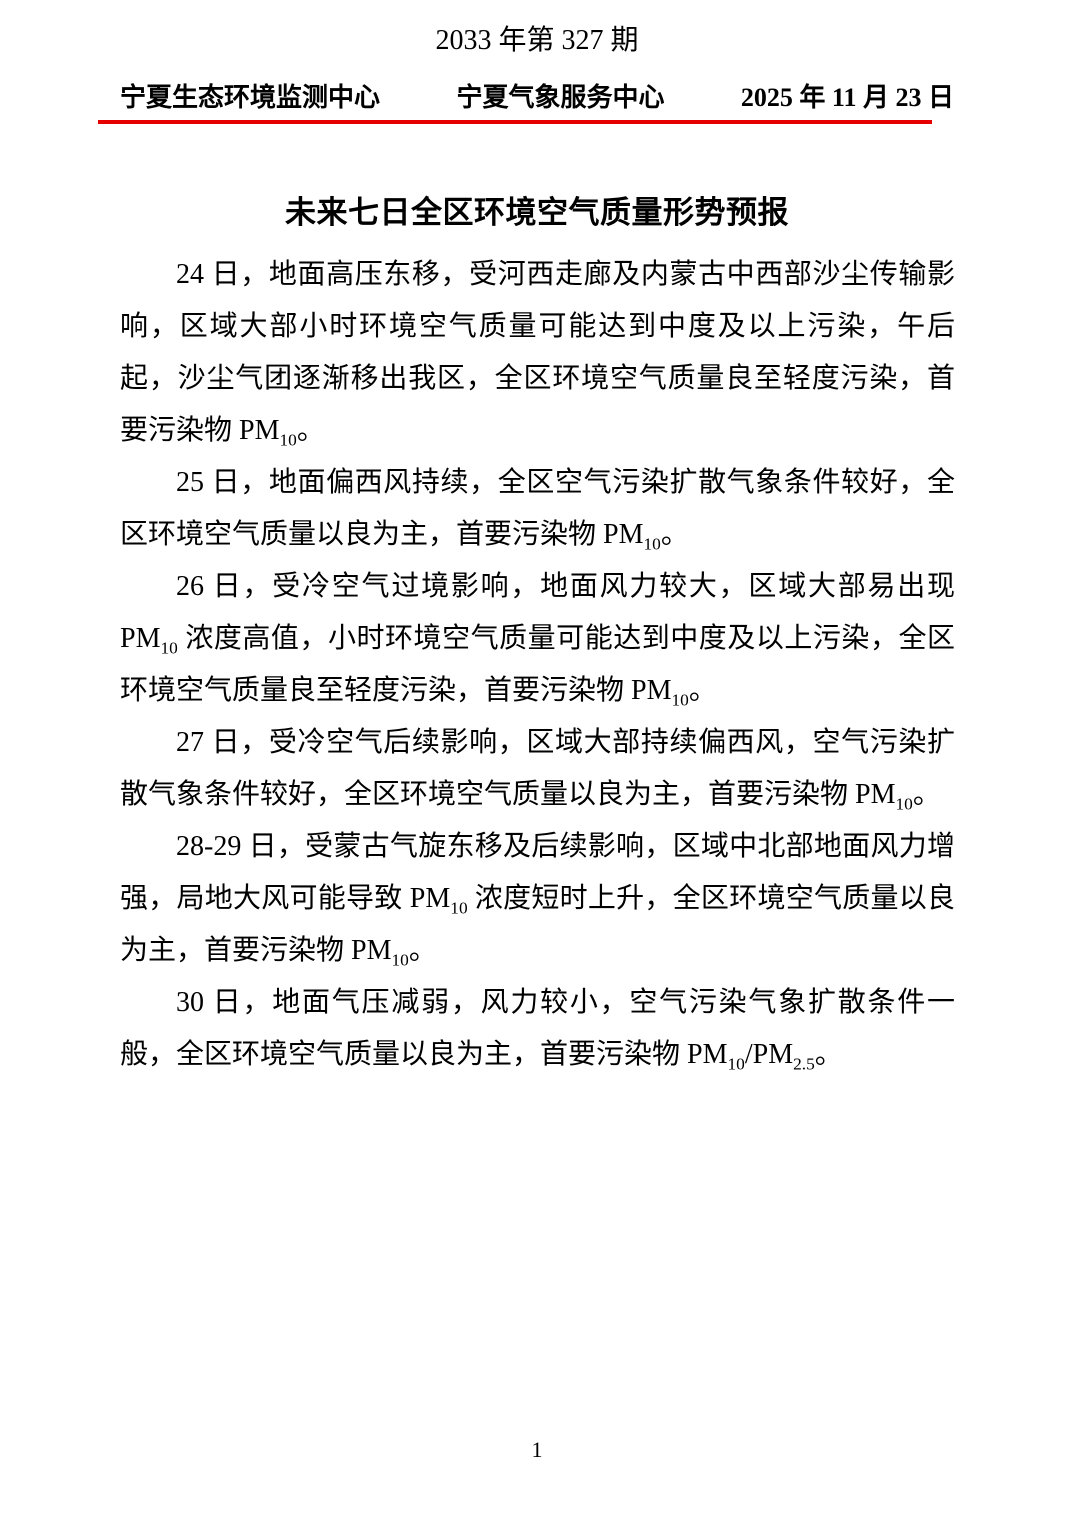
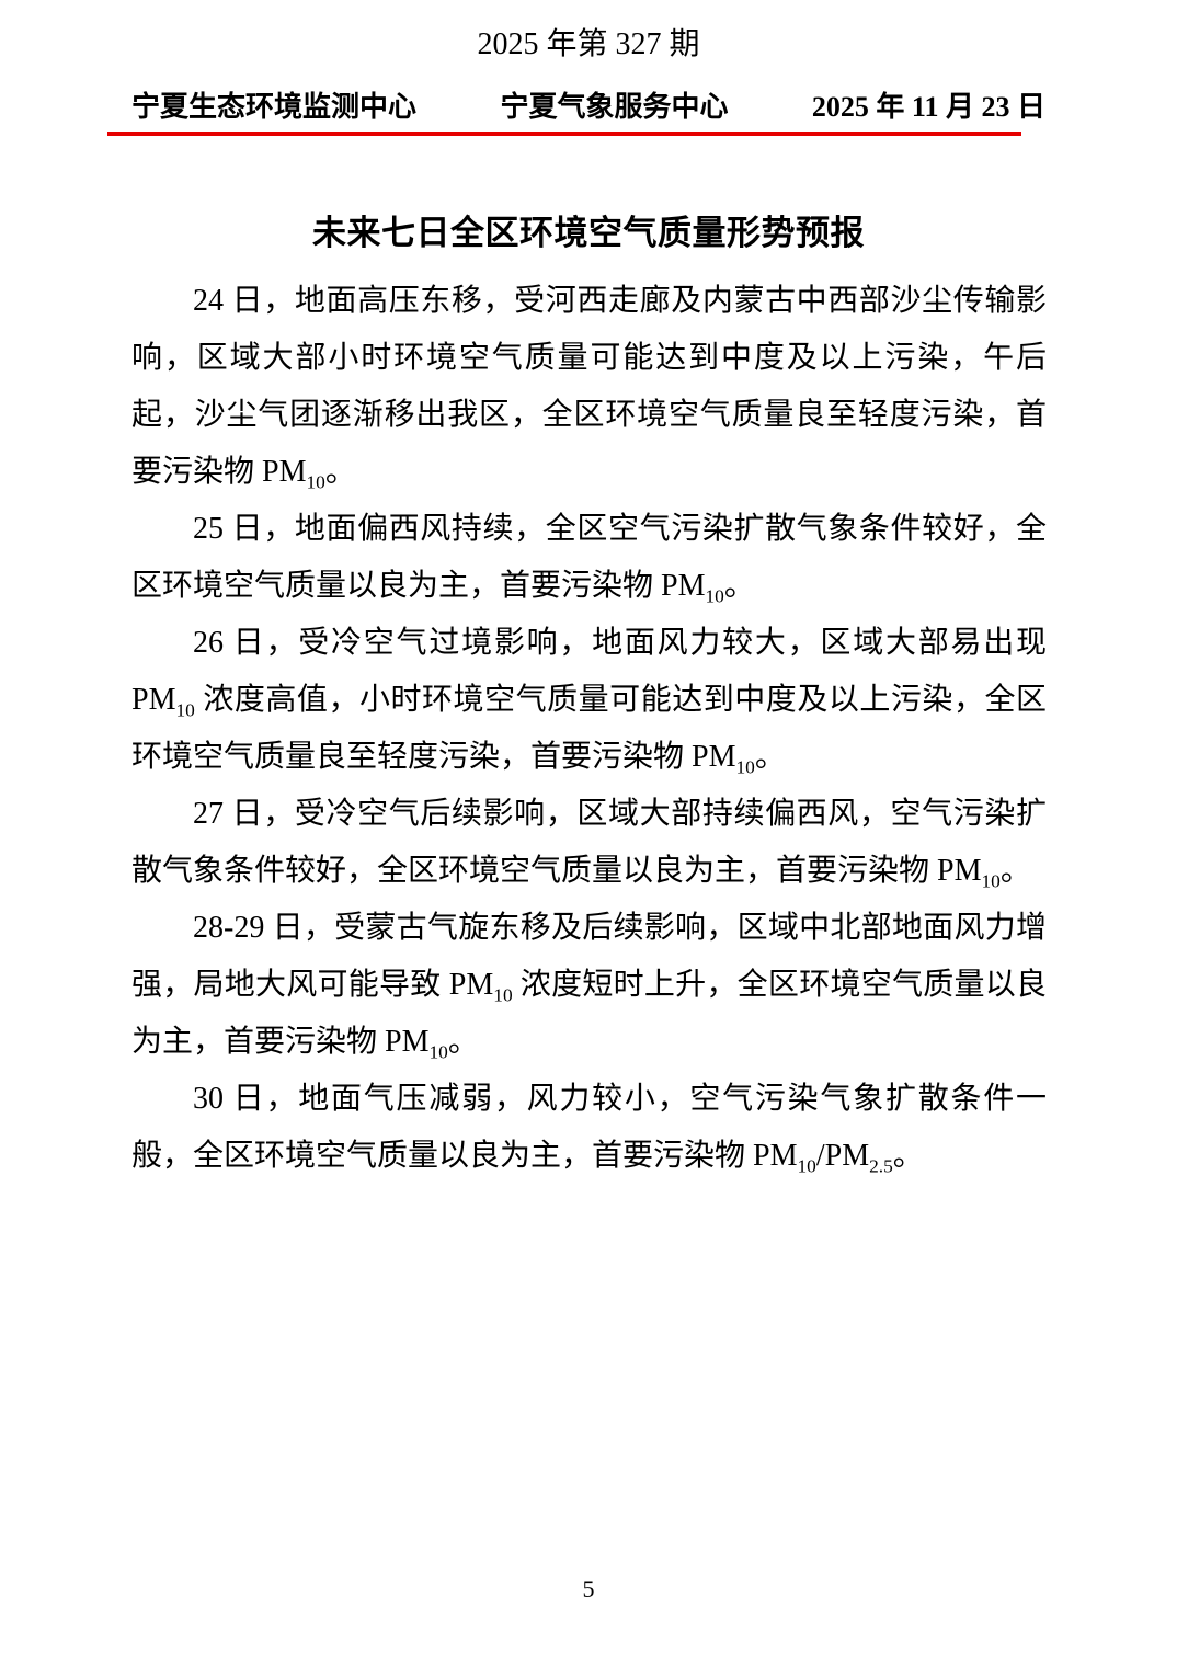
- 2033 年第 327 期
+ 2025 年第 327 期
  宁夏生态环境监测中心
  宁夏气象服务中心
  2025 年 11 月 23 日
  未来七日全区环境空气质量形势预报
  24 日，地面高压东移，受河西走廊及内蒙古中西部沙尘传输影响，区域大部小时环境空气质量可能达到中度及以上污染，午后起，沙尘气团逐渐移出我区，全区环境空气质量良至轻度污染，首要污染物 PM10。
  25 日，地面偏西风持续，全区空气污染扩散气象条件较好，全区环境空气质量以良为主，首要污染物 PM10。
  26 日，受冷空气过境影响，地面风力较大，区域大部易出现 PM10 浓度高值，小时环境空气质量可能达到中度及以上污染，全区环境空气质量良至轻度污染，首要污染物 PM10。
  27 日，受冷空气后续影响，区域大部持续偏西风，空气污染扩散气象条件较好，全区环境空气质量以良为主，首要污染物 PM10。
  28-29 日，受蒙古气旋东移及后续影响，区域中北部地面风力增强，局地大风可能导致 PM10 浓度短时上升，全区环境空气质量以良为主，首要污染物 PM10。
  30 日，地面气压减弱，风力较小，空气污染气象扩散条件一般，全区环境空气质量以良为主，首要污染物 PM10/PM2.5。
- 1
+ 5
